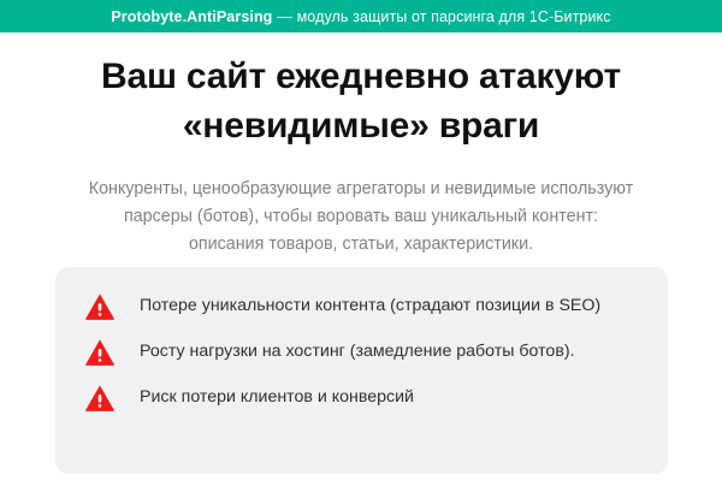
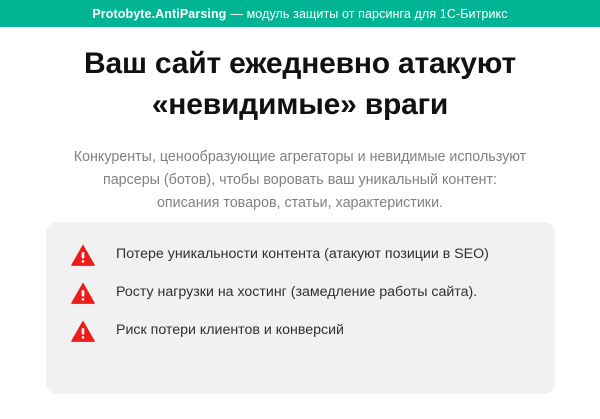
  Protobyte.AntiParsing
  — модуль защиты от парсинга для 1С-Битрикс
  Ваш сайт ежедневно атакуют
  «невидимые» враги
  Конкуренты, ценообразующие агрегаторы и невидимые используют
  парсеры (ботов), чтобы воровать ваш уникальный контент:
  описания товаров, статьи, характеристики.
- Потере уникальности контента (страдают позиции в SEO)
+ Потере уникальности контента (атакуют позиции в SEO)
- Росту нагрузки на хостинг (замедление работы ботов).
+ Росту нагрузки на хостинг (замедление работы сайта).
  Риск потери клиентов и конверсий
